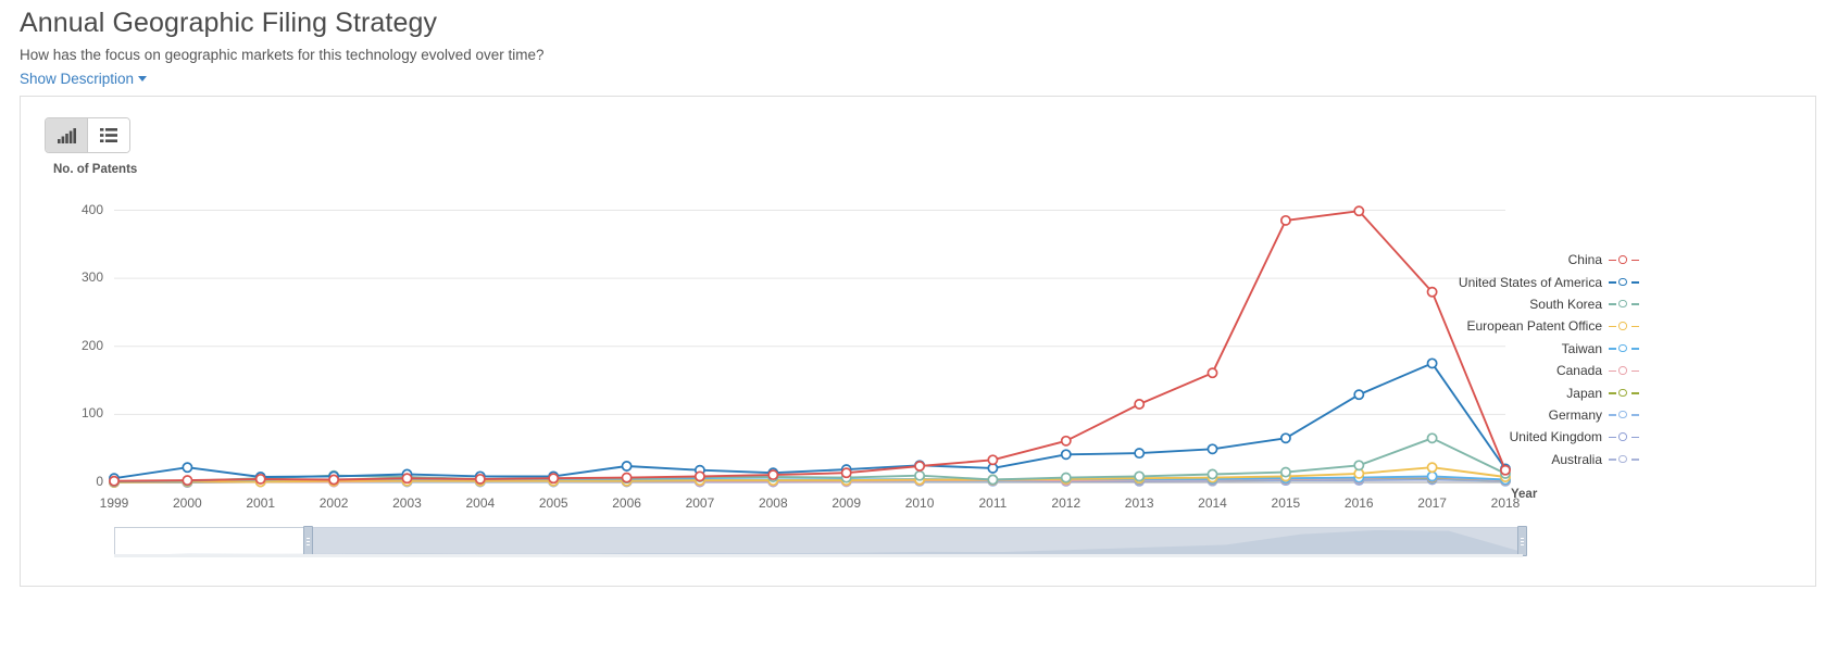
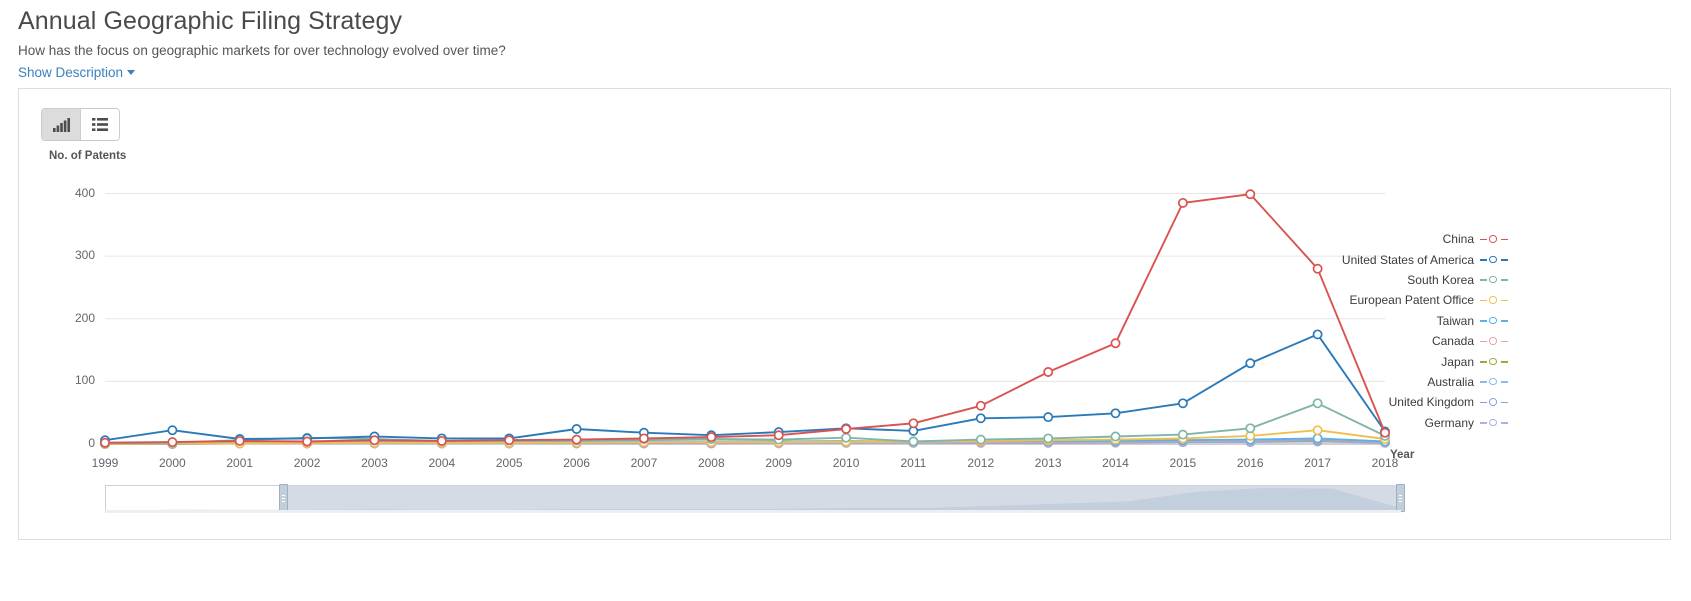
  Annual Geographic Filing Strategy
- How has the focus on geographic markets for this technology evolved over time?
+ How has the focus on geographic markets for over technology evolved over time?
  Show Description
  No. of Patents
  Year
  0
  100
  200
  300
  400
  1999
  2000
  2001
  2002
  2003
  2004
  2005
  2006
  2007
  2008
  2009
  2010
  2011
  2012
  2013
  2014
  2015
  2016
  2017
  2018
  China
  United States of America
  South Korea
  European Patent Office
  Taiwan
  Canada
  Japan
- Germany
+ Australia
  United Kingdom
- Australia
+ Germany
